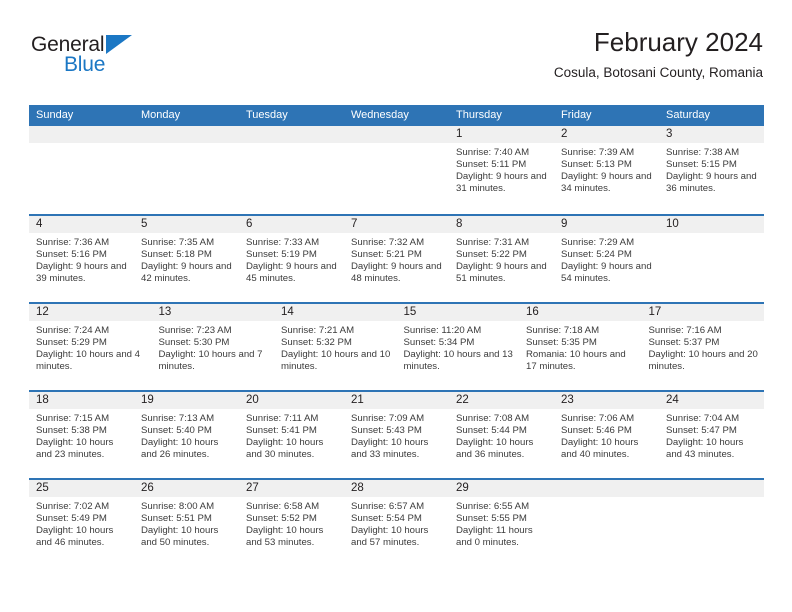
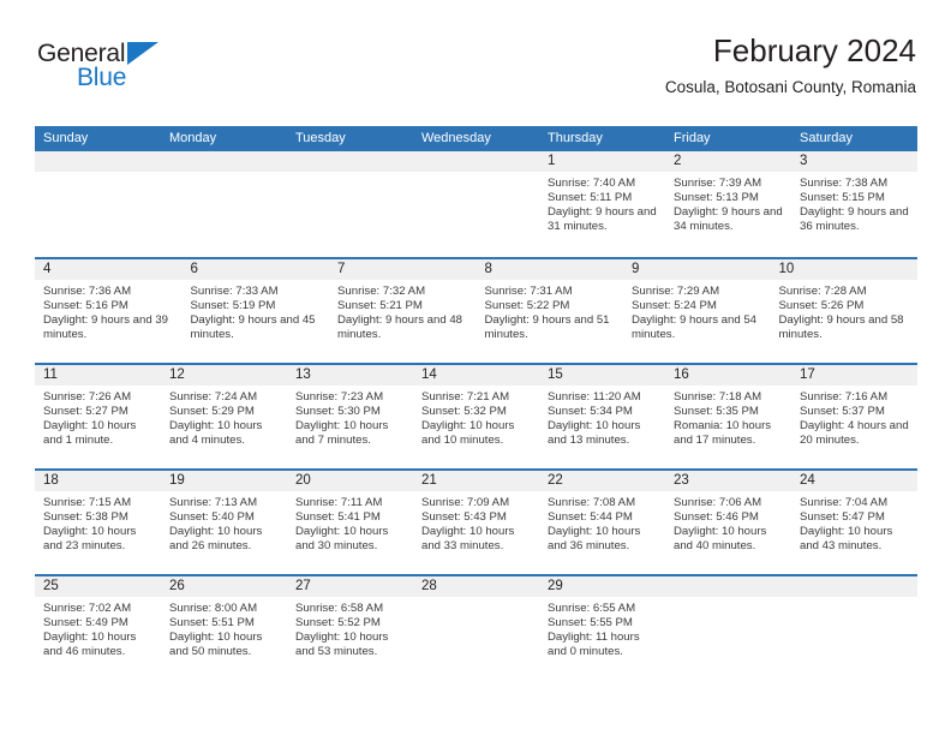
  General
  Blue
  February 2024
  Cosula, Botosani County, Romania
  Sunday
  Monday
  Tuesday
  Wednesday
  Thursday
  Friday
  Saturday
  1
  Sunrise: 7:40 AM
  Sunset: 5:11 PM
  Daylight: 9 hours and 31 minutes.
  2
  Sunrise: 7:39 AM
  Sunset: 5:13 PM
  Daylight: 9 hours and 34 minutes.
  3
  Sunrise: 7:38 AM
  Sunset: 5:15 PM
  Daylight: 9 hours and 36 minutes.
  4
  Sunrise: 7:36 AM
  Sunset: 5:16 PM
  Daylight: 9 hours and 39 minutes.
- 5
- Sunrise: 7:35 AM
- Sunset: 5:18 PM
- Daylight: 9 hours and 42 minutes.
  6
  Sunrise: 7:33 AM
  Sunset: 5:19 PM
  Daylight: 9 hours and 45 minutes.
  7
  Sunrise: 7:32 AM
  Sunset: 5:21 PM
  Daylight: 9 hours and 48 minutes.
  8
  Sunrise: 7:31 AM
  Sunset: 5:22 PM
  Daylight: 9 hours and 51 minutes.
  9
  Sunrise: 7:29 AM
  Sunset: 5:24 PM
  Daylight: 9 hours and 54 minutes.
  10
+ Sunrise: 7:28 AM
+ Sunset: 5:26 PM
+ Daylight: 9 hours and 58 minutes.
+ 11
+ Sunrise: 7:26 AM
+ Sunset: 5:27 PM
+ Daylight: 10 hours and 1 minute.
  12
  Sunrise: 7:24 AM
  Sunset: 5:29 PM
  Daylight: 10 hours and 4 minutes.
  13
  Sunrise: 7:23 AM
  Sunset: 5:30 PM
  Daylight: 10 hours and 7 minutes.
  14
  Sunrise: 7:21 AM
  Sunset: 5:32 PM
  Daylight: 10 hours and 10 minutes.
  15
  Sunrise: 11:20 AM
  Sunset: 5:34 PM
  Daylight: 10 hours and 13 minutes.
  16
  Sunrise: 7:18 AM
  Sunset: 5:35 PM
  Romania: 10 hours and 17 minutes.
  17
  Sunrise: 7:16 AM
  Sunset: 5:37 PM
- Daylight: 10 hours and 20 minutes.
+ Daylight: 4 hours and 20 minutes.
  18
  Sunrise: 7:15 AM
  Sunset: 5:38 PM
  Daylight: 10 hours and 23 minutes.
  19
  Sunrise: 7:13 AM
  Sunset: 5:40 PM
  Daylight: 10 hours and 26 minutes.
  20
  Sunrise: 7:11 AM
  Sunset: 5:41 PM
  Daylight: 10 hours and 30 minutes.
  21
  Sunrise: 7:09 AM
  Sunset: 5:43 PM
  Daylight: 10 hours and 33 minutes.
  22
  Sunrise: 7:08 AM
  Sunset: 5:44 PM
  Daylight: 10 hours and 36 minutes.
  23
  Sunrise: 7:06 AM
  Sunset: 5:46 PM
  Daylight: 10 hours and 40 minutes.
  24
  Sunrise: 7:04 AM
  Sunset: 5:47 PM
  Daylight: 10 hours and 43 minutes.
  25
  Sunrise: 7:02 AM
  Sunset: 5:49 PM
  Daylight: 10 hours and 46 minutes.
  26
  Sunrise: 8:00 AM
  Sunset: 5:51 PM
  Daylight: 10 hours and 50 minutes.
  27
  Sunrise: 6:58 AM
  Sunset: 5:52 PM
  Daylight: 10 hours and 53 minutes.
  28
- Sunrise: 6:57 AM
- Sunset: 5:54 PM
- Daylight: 10 hours and 57 minutes.
  29
  Sunrise: 6:55 AM
  Sunset: 5:55 PM
  Daylight: 11 hours and 0 minutes.
